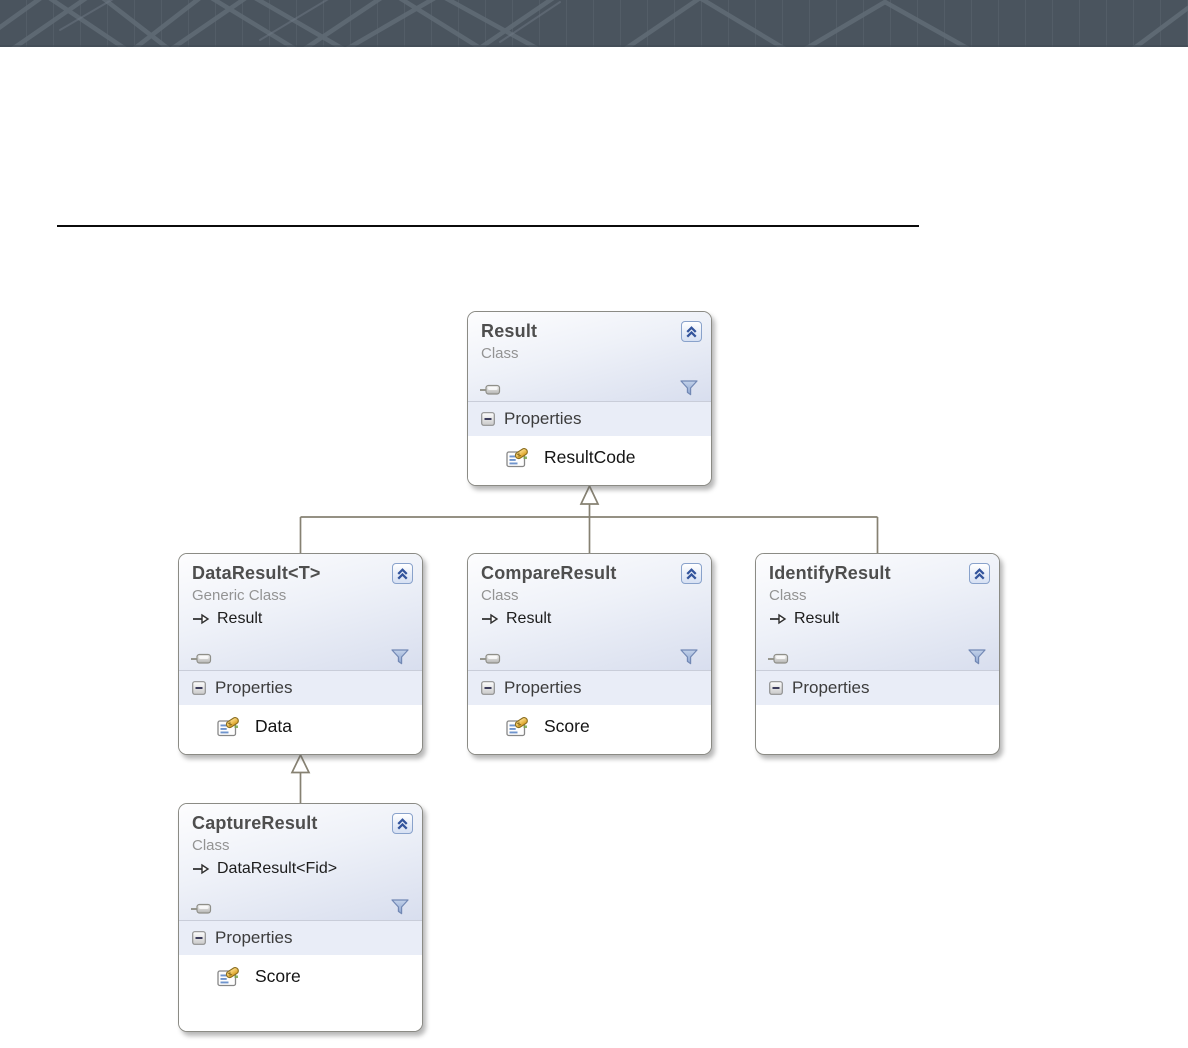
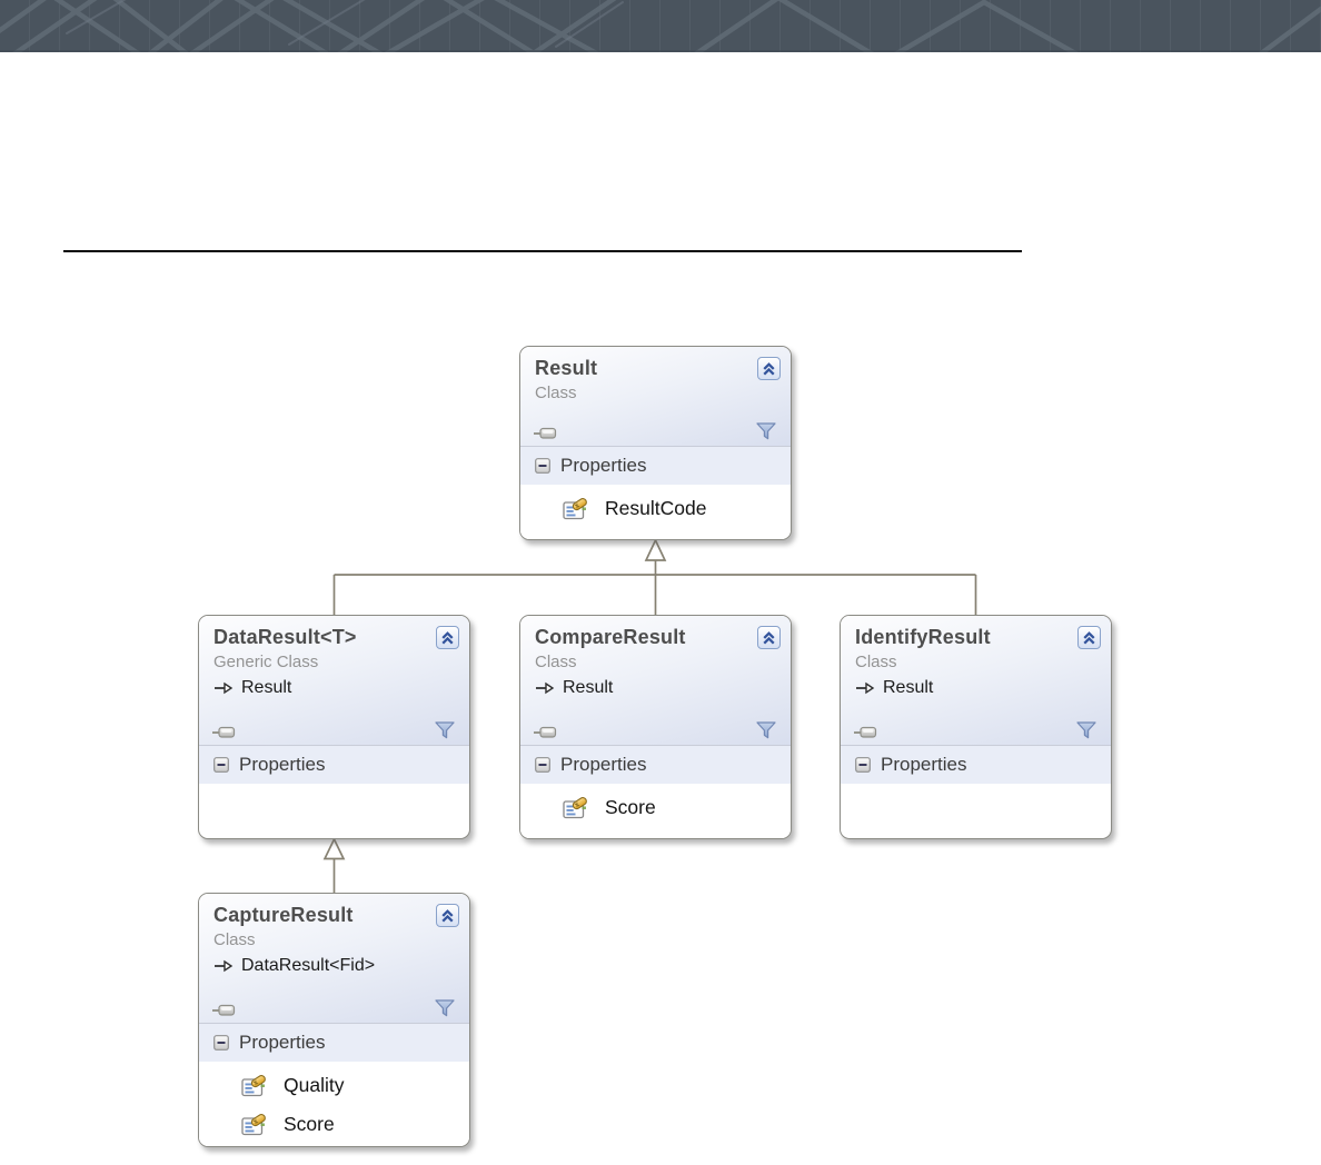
  Result
  Class
  Properties
  ResultCode
  DataResult<T>
  Generic Class
  Result
  Properties
- Data
  CompareResult
  Class
  Result
  Properties
  Score
  IdentifyResult
  Class
  Result
  Properties
  CaptureResult
  Class
  DataResult<Fid>
  Properties
+ Quality
  Score
